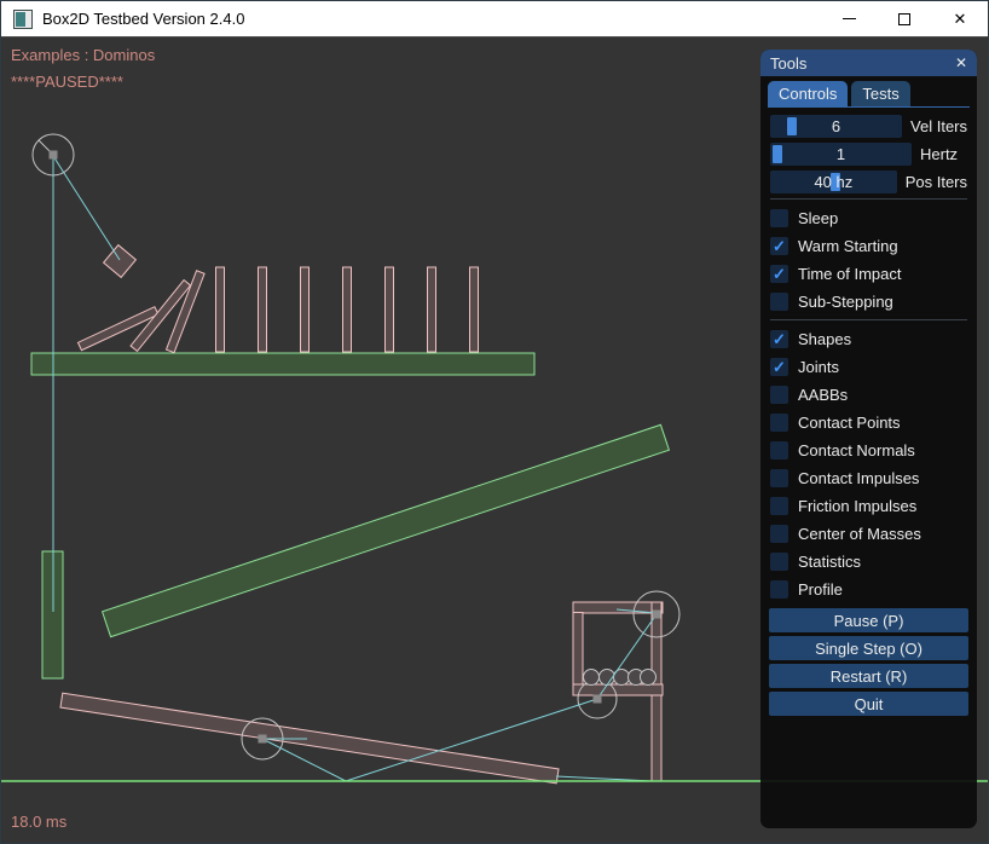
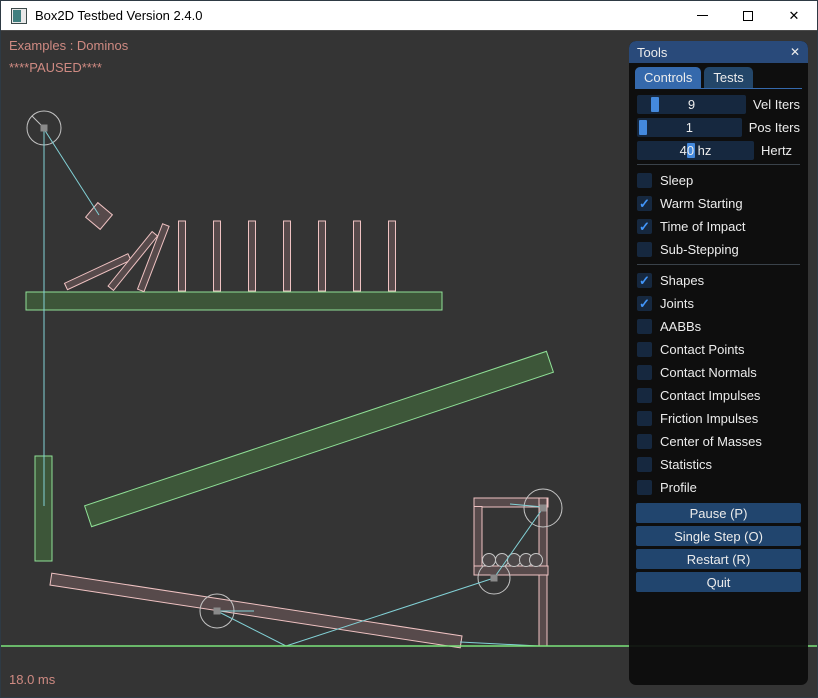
  Box2D Testbed Version 2.4.0
  ✕
  Examples : Dominos
  ****PAUSED****
  18.0 ms
  Tools
  ✕
  Controls
  Tests
- 6
+ 9
  Vel Iters
  1
- Hertz
+ Pos Iters
  40 hz
- Pos Iters
+ Hertz
  Sleep
  ✓
  Warm Starting
  ✓
  Time of Impact
  Sub-Stepping
  ✓
  Shapes
  ✓
  Joints
  AABBs
  Contact Points
  Contact Normals
  Contact Impulses
  Friction Impulses
  Center of Masses
  Statistics
  Profile
  Pause (P)
  Single Step (O)
  Restart (R)
  Quit
